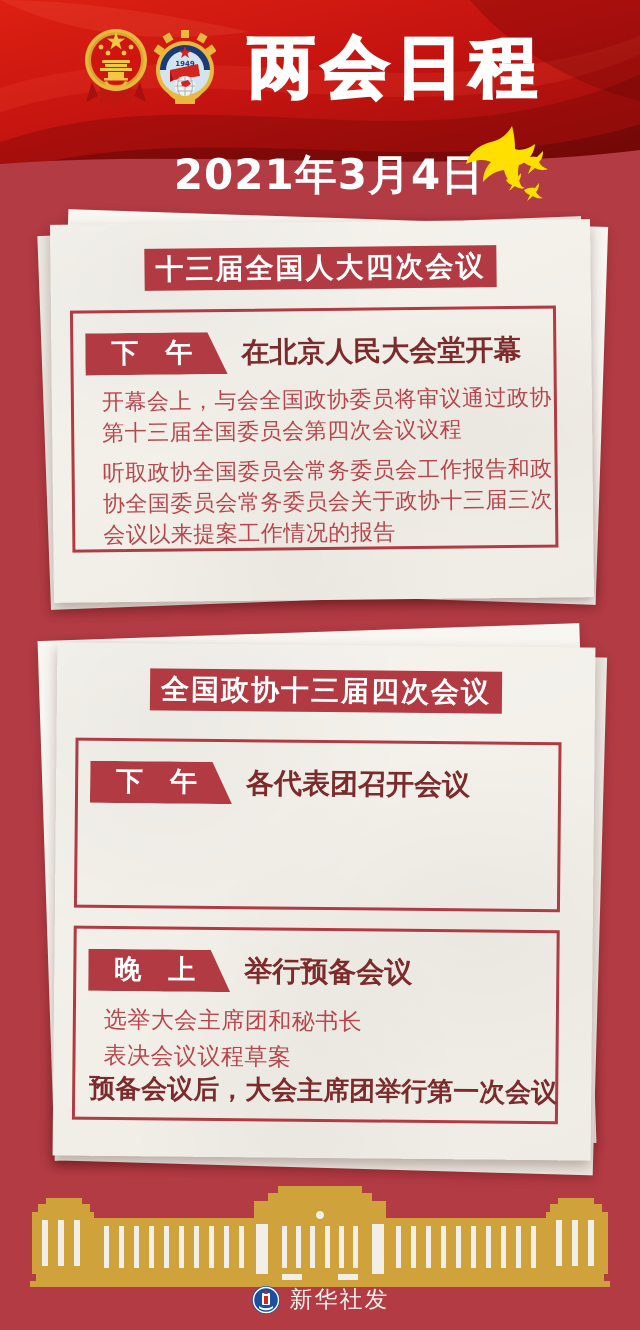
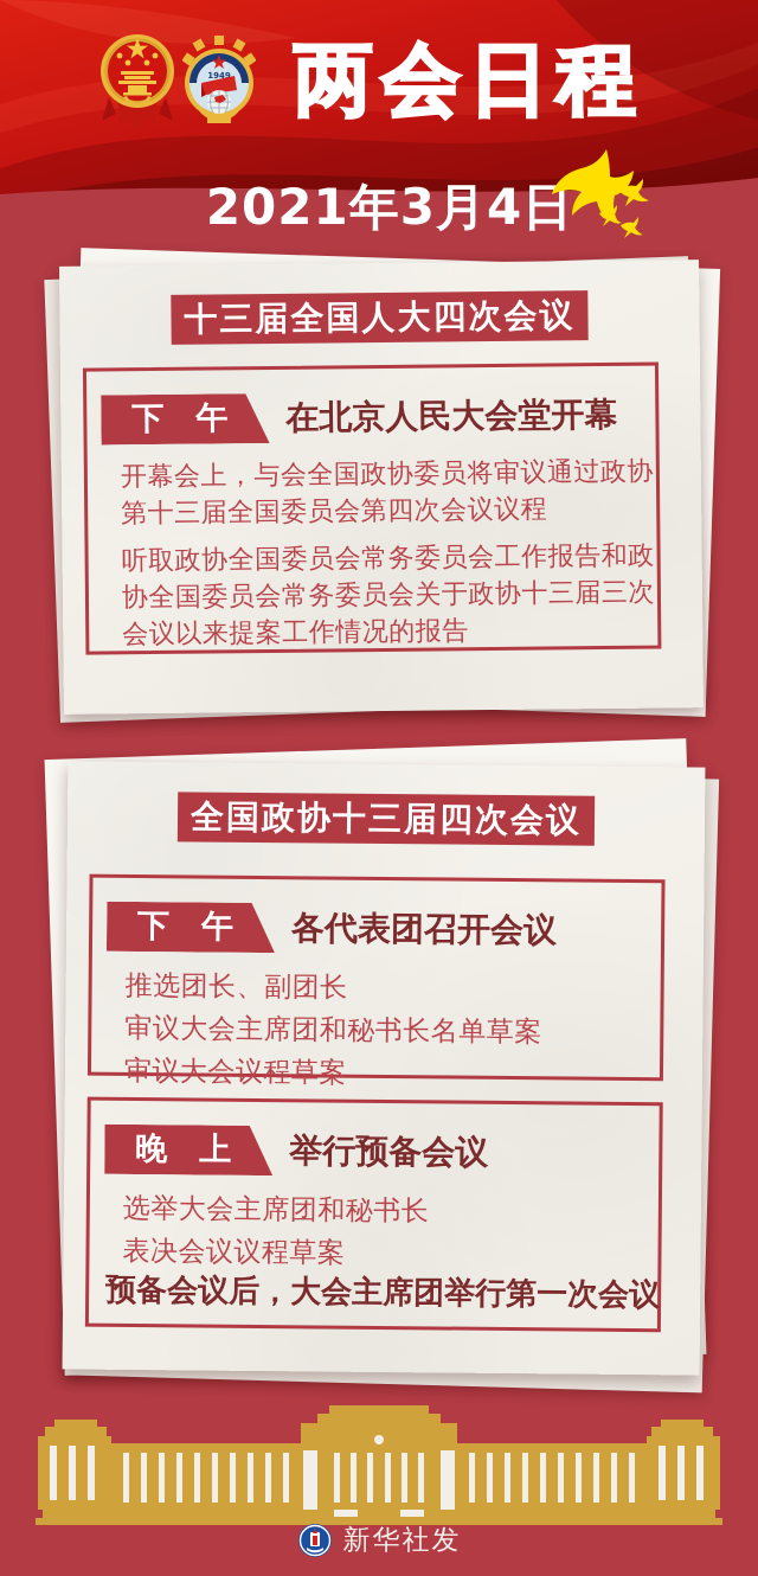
  1949
  两会日程
  2021年3月4日
  十三届全国人大四次会议
  下 午
  在北京人民大会堂开幕
  开幕会上，与会全国政协委员将审议通过政协第十三届全国委员会第四次会议议程
  听取政协全国委员会常务委员会工作报告和政协全国委员会常务委员会关于政协十三届三次会议以来提案工作情况的报告
  全国政协十三届四次会议
  下 午
  各代表团召开会议
+ 推选团长、副团长
+ 审议大会主席团和秘书长名单草案
+ 审议大会议程草案
  晚 上
  举行预备会议
  选举大会主席团和秘书长
  表决会议议程草案
  预备会议后，大会主席团举行第一次会议
  新华社发
